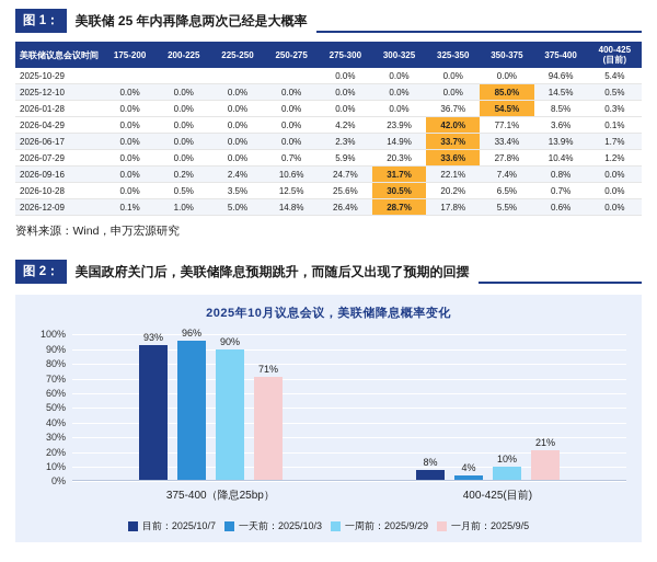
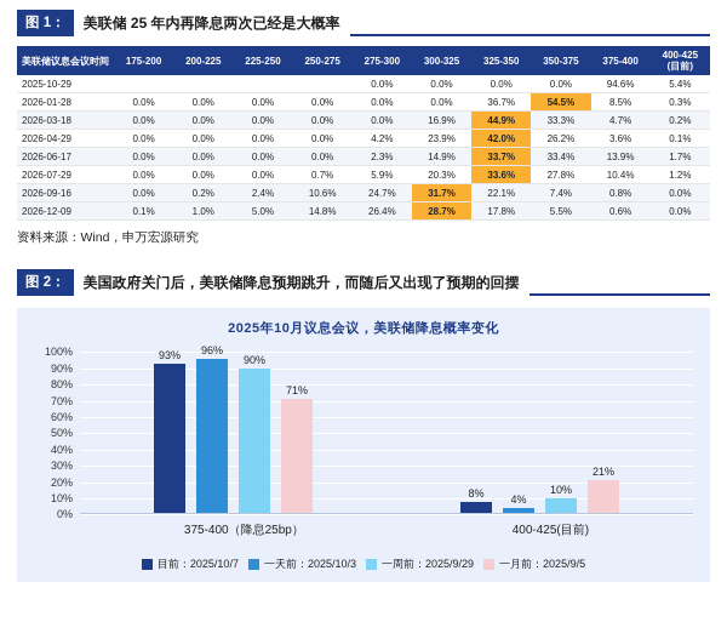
  图 1：
  美联储 25 年内再降息两次已经是大概率
  美联储议息会议时间	175-200	200-225	225-250	250-275	275-300	300-325	325-350	350-375	375-400	400-425(目前)
  2025-10-29					0.0%	0.0%	0.0%	0.0%	94.6%	5.4%
- 2025-12-10	0.0%	0.0%	0.0%	0.0%	0.0%	0.0%	0.0%	85.0%	14.5%	0.5%
  2026-01-28	0.0%	0.0%	0.0%	0.0%	0.0%	0.0%	36.7%	54.5%	8.5%	0.3%
+ 2026-03-18	0.0%	0.0%	0.0%	0.0%	0.0%	16.9%	44.9%	33.3%	4.7%	0.2%
- 2026-04-29	0.0%	0.0%	0.0%	0.0%	4.2%	23.9%	42.0%	77.1%	3.6%	0.1%
+ 2026-04-29	0.0%	0.0%	0.0%	0.0%	4.2%	23.9%	42.0%	26.2%	3.6%	0.1%
  2026-06-17	0.0%	0.0%	0.0%	0.0%	2.3%	14.9%	33.7%	33.4%	13.9%	1.7%
  2026-07-29	0.0%	0.0%	0.0%	0.7%	5.9%	20.3%	33.6%	27.8%	10.4%	1.2%
  2026-09-16	0.0%	0.2%	2.4%	10.6%	24.7%	31.7%	22.1%	7.4%	0.8%	0.0%
- 2026-10-28	0.0%	0.5%	3.5%	12.5%	25.6%	30.5%	20.2%	6.5%	0.7%	0.0%
  2026-12-09	0.1%	1.0%	5.0%	14.8%	26.4%	28.7%	17.8%	5.5%	0.6%	0.0%
  资料来源：Wind，申万宏源研究
  图 2：
  美国政府关门后，美联储降息预期跳升，而随后又出现了预期的回摆
  2025年10月议息会议，美联储降息概率变化
  0%
  10%
  20%
  30%
  40%
  50%
  60%
  70%
  80%
  90%
  100%
  93%
  96%
  90%
  71%
  8%
  4%
  10%
  21%
  375-400（降息25bp）
  400-425(目前)
  目前：2025/10/7
  一天前：2025/10/3
  一周前：2025/9/29
  一月前：2025/9/5
